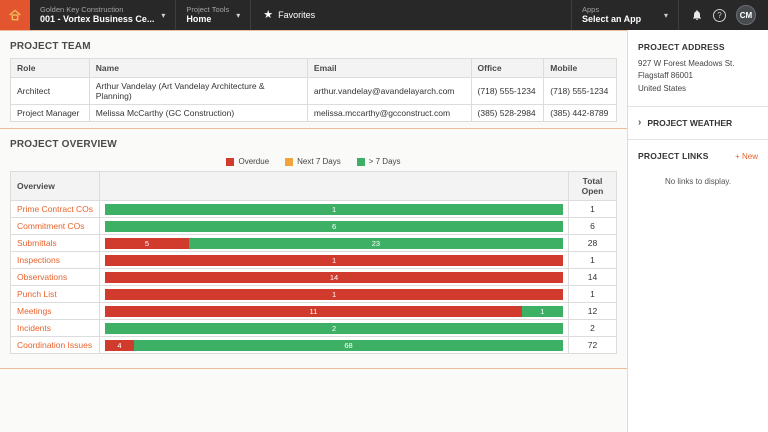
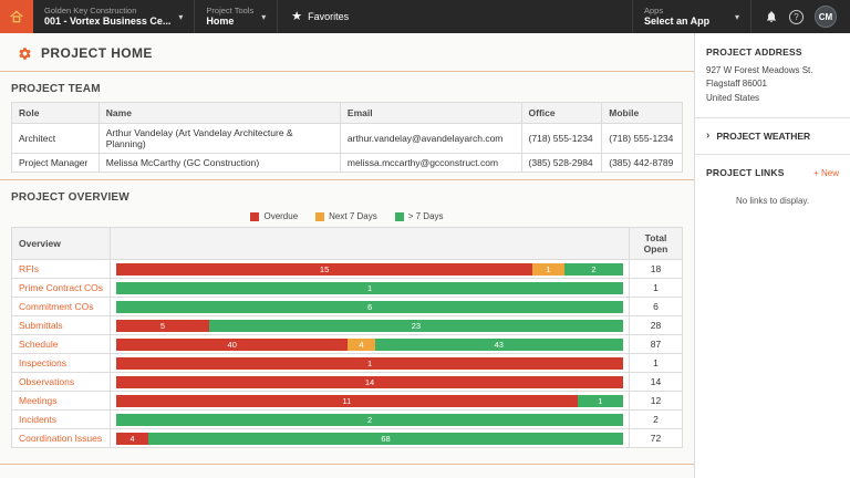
  Golden Key Construction
  001 - Vortex Business Ce...
  ▾
  Project Tools
  Home
  ▾
  ★
  Favorites
  Apps
  Select an App
  ▾
  ?
  CM
+ PROJECT HOME
  PROJECT TEAM
  Role	Name	Email	Office	Mobile
  Architect	Arthur Vandelay (Art Vandelay Architecture & Planning)	arthur.vandelay@avandelayarch.com	(718) 555-1234	(718) 555-1234
  Project Manager	Melissa McCarthy (GC Construction)	melissa.mccarthy@gcconstruct.com	(385) 528-2984	(385) 442-8789
  PROJECT OVERVIEW
  Overdue
  Next 7 Days
  > 7 Days
  Overview		Total Open
+ RFIs	15 1 2	18
  Prime Contract COs	1	1
  Commitment COs	6	6
  Submittals	5 23	28
+ Schedule	40 4 43	87
  Inspections	1	1
  Observations	14	14
- Punch List	1	1
  Meetings	11 1	12
  Incidents	2	2
  Coordination Issues	4 68	72
  PROJECT ADDRESS
  927 W Forest Meadows St.
  Flagstaff 86001
  United States
  ›
  PROJECT WEATHER
  PROJECT LINKS
  + New
  No links to display.
